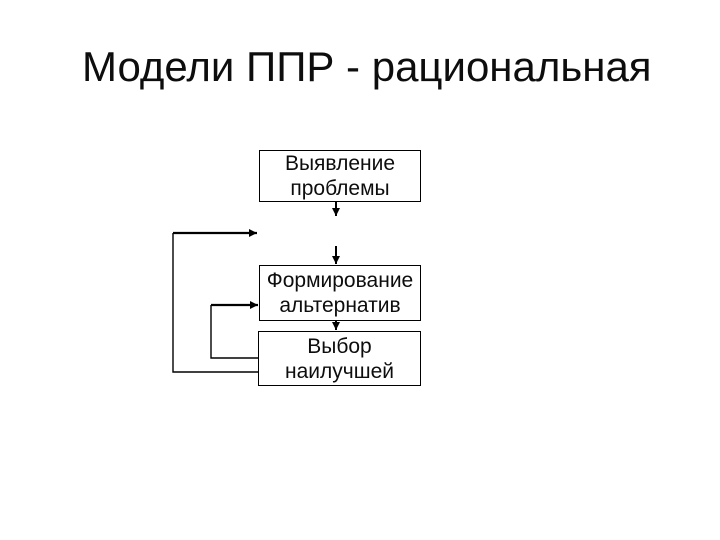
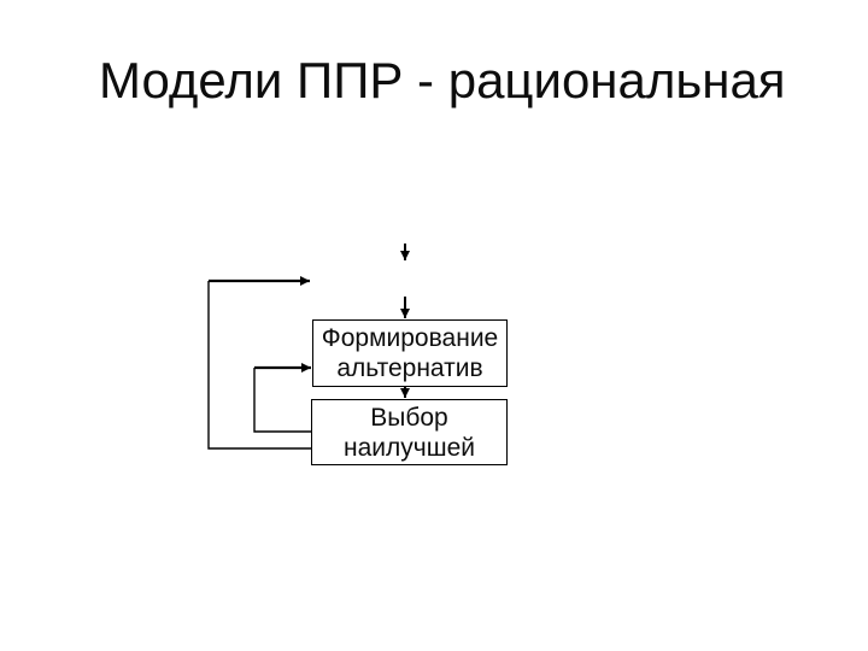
  Модели ППР - рациональная
- Выявление
- проблемы
  Формирование
  альтернатив
  Выбор
  наилучшей
